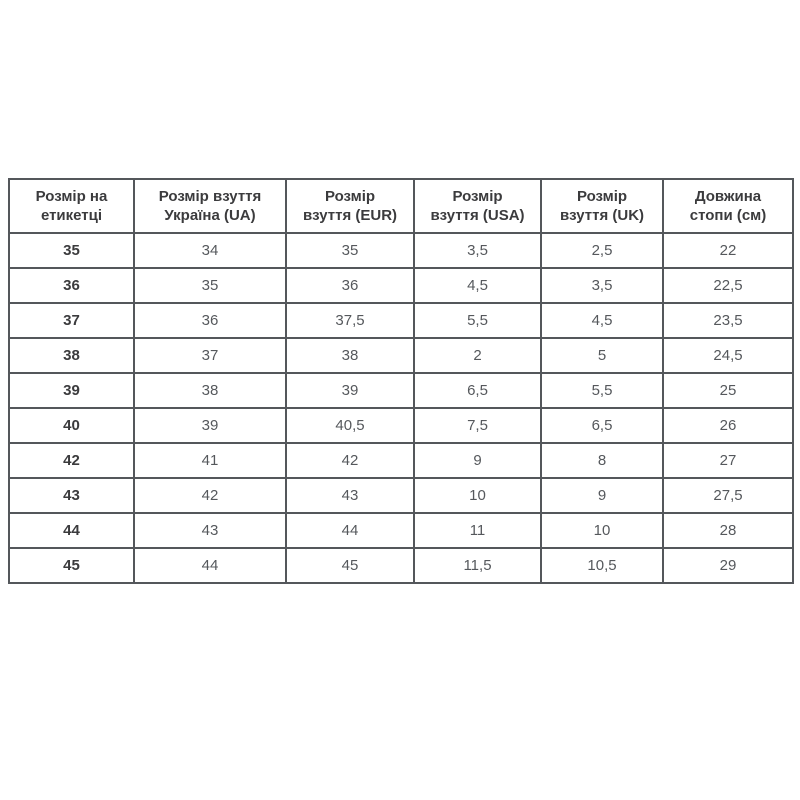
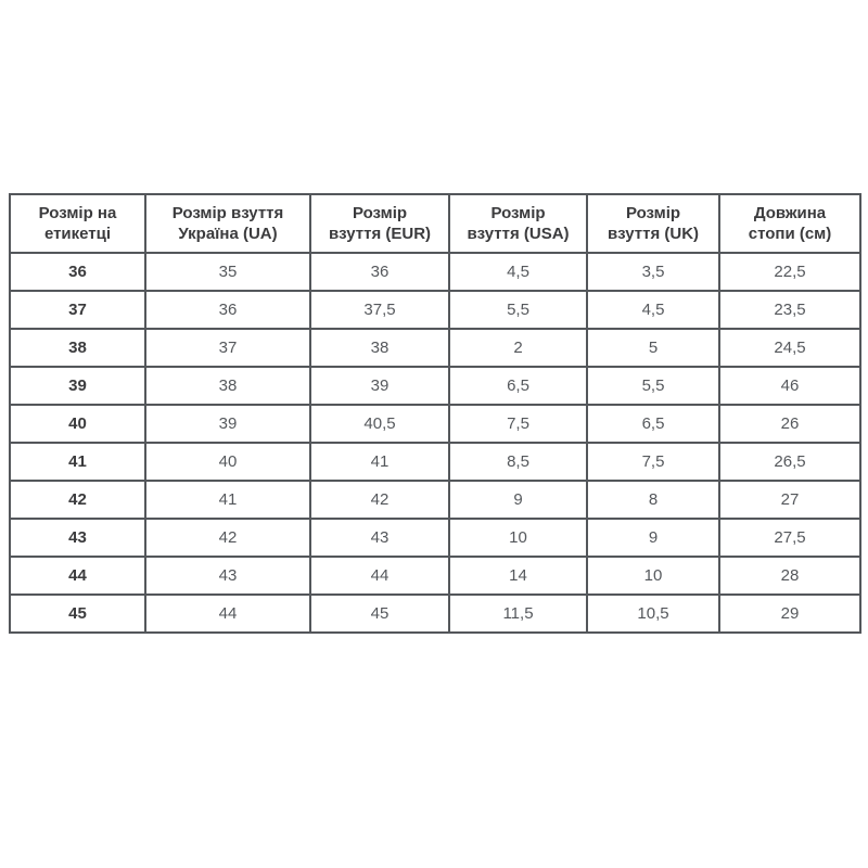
  Розмір на етикетці	Розмір взуття Україна (UA)	Розмір взуття (EUR)	Розмір взуття (USA)	Розмір взуття (UK)	Довжина стопи (см)
- 35	34	35	3,5	2,5	22
  36	35	36	4,5	3,5	22,5
  37	36	37,5	5,5	4,5	23,5
  38	37	38	2	5	24,5
- 39	38	39	6,5	5,5	25
+ 39	38	39	6,5	5,5	46
  40	39	40,5	7,5	6,5	26
+ 41	40	41	8,5	7,5	26,5
  42	41	42	9	8	27
  43	42	43	10	9	27,5
- 44	43	44	11	10	28
+ 44	43	44	14	10	28
  45	44	45	11,5	10,5	29
